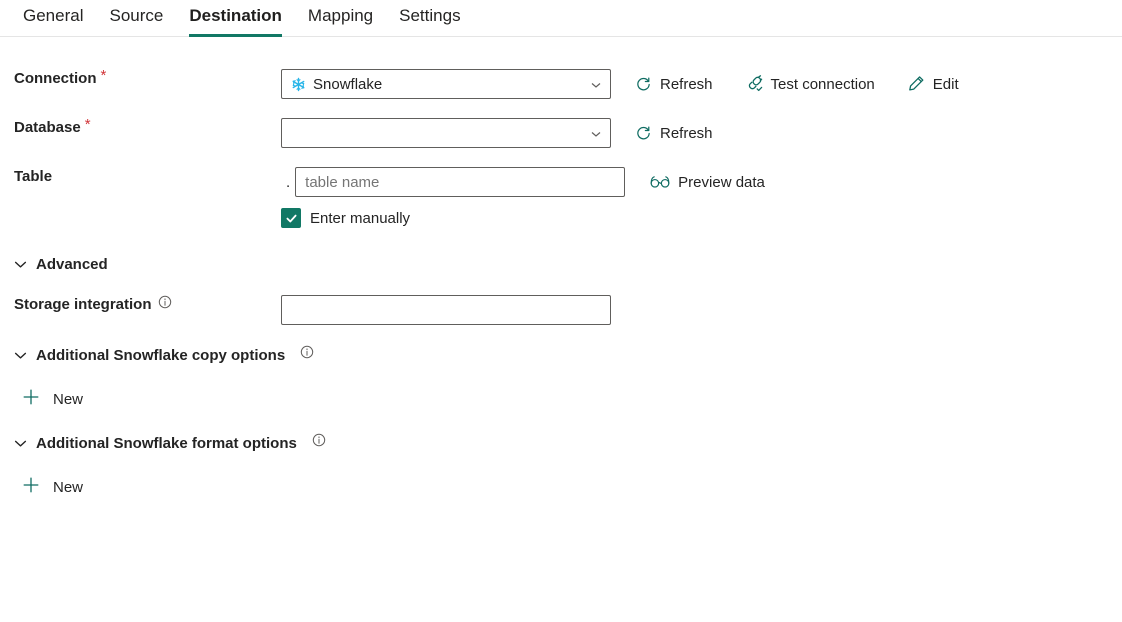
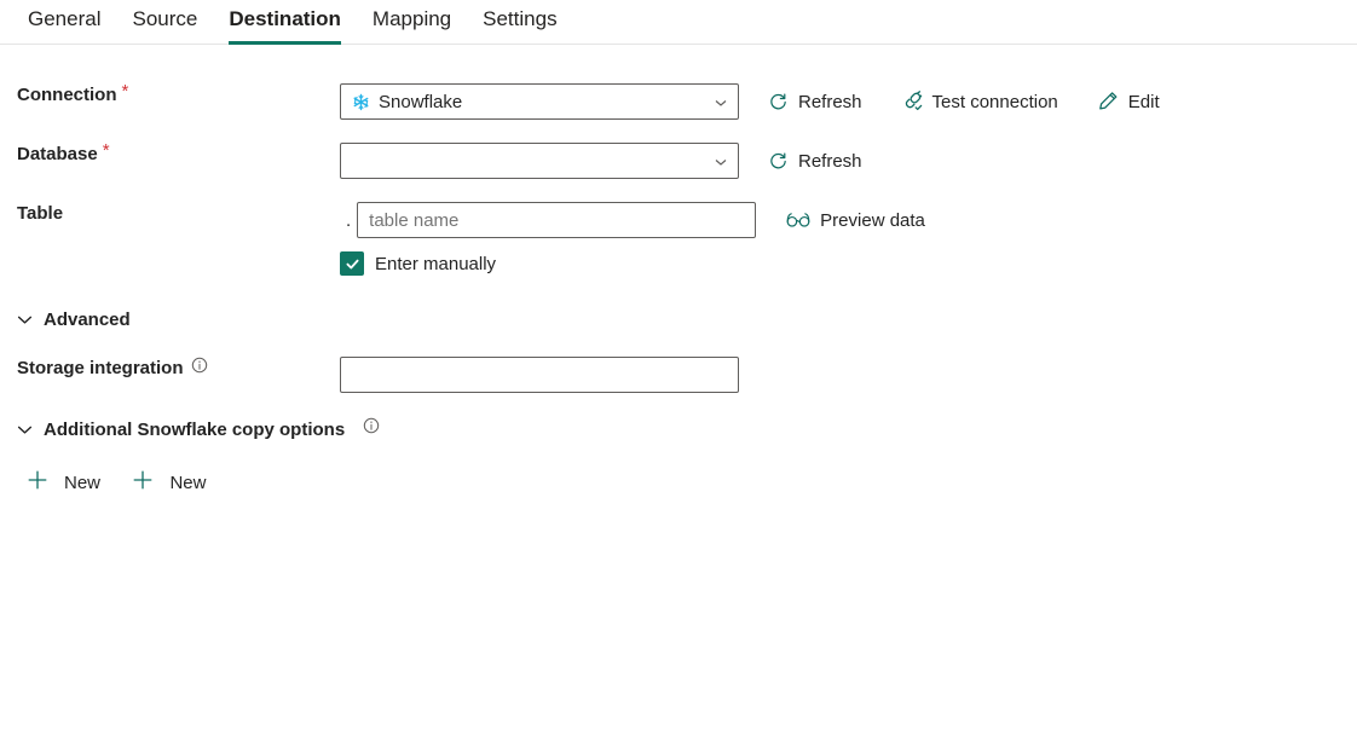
  General
  Source
  Destination
  Mapping
  Settings
  Connection
  *
  Snowflake
  Refresh
  Test connection
  Edit
  Database
  *
  Refresh
  Table
  .
  table name
  Preview data
  Enter manually
  Advanced
  Storage integration
  Additional Snowflake copy options
  New
- Additional Snowflake format options
  New
